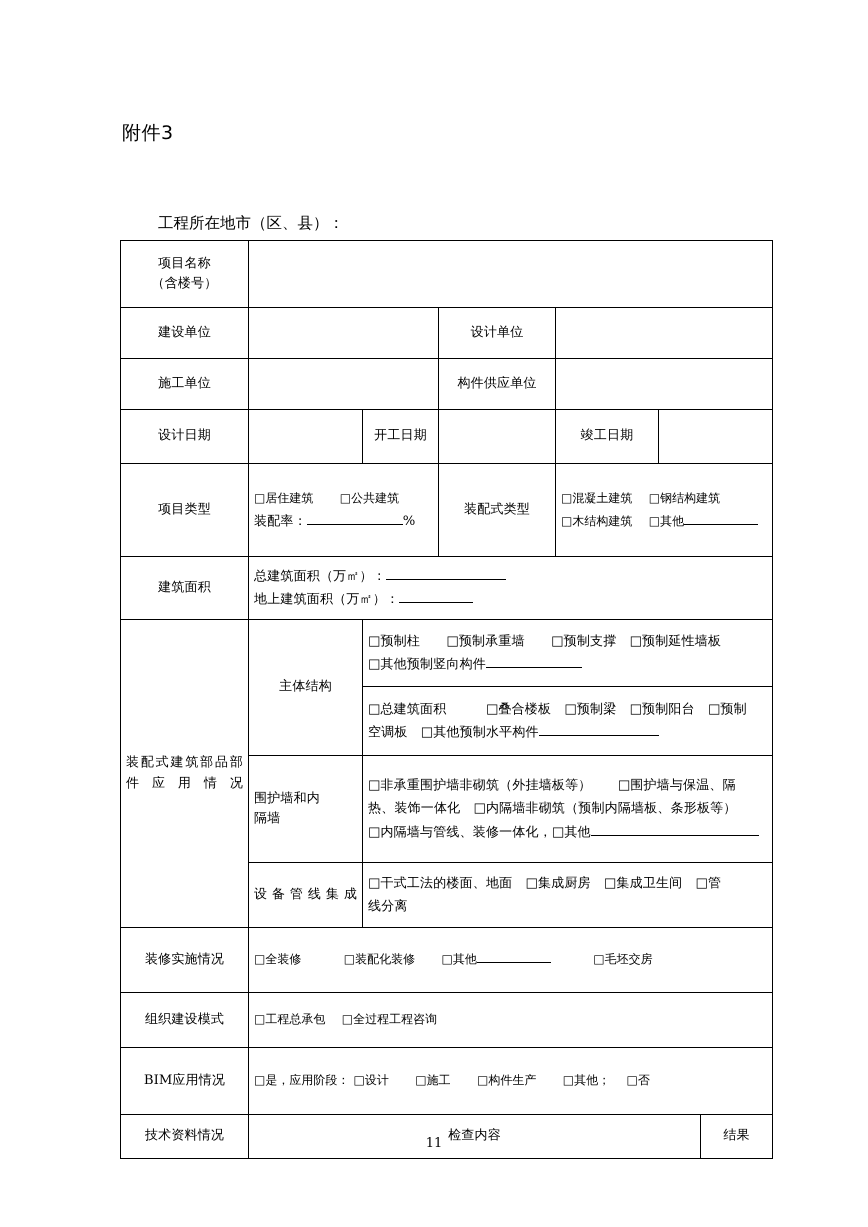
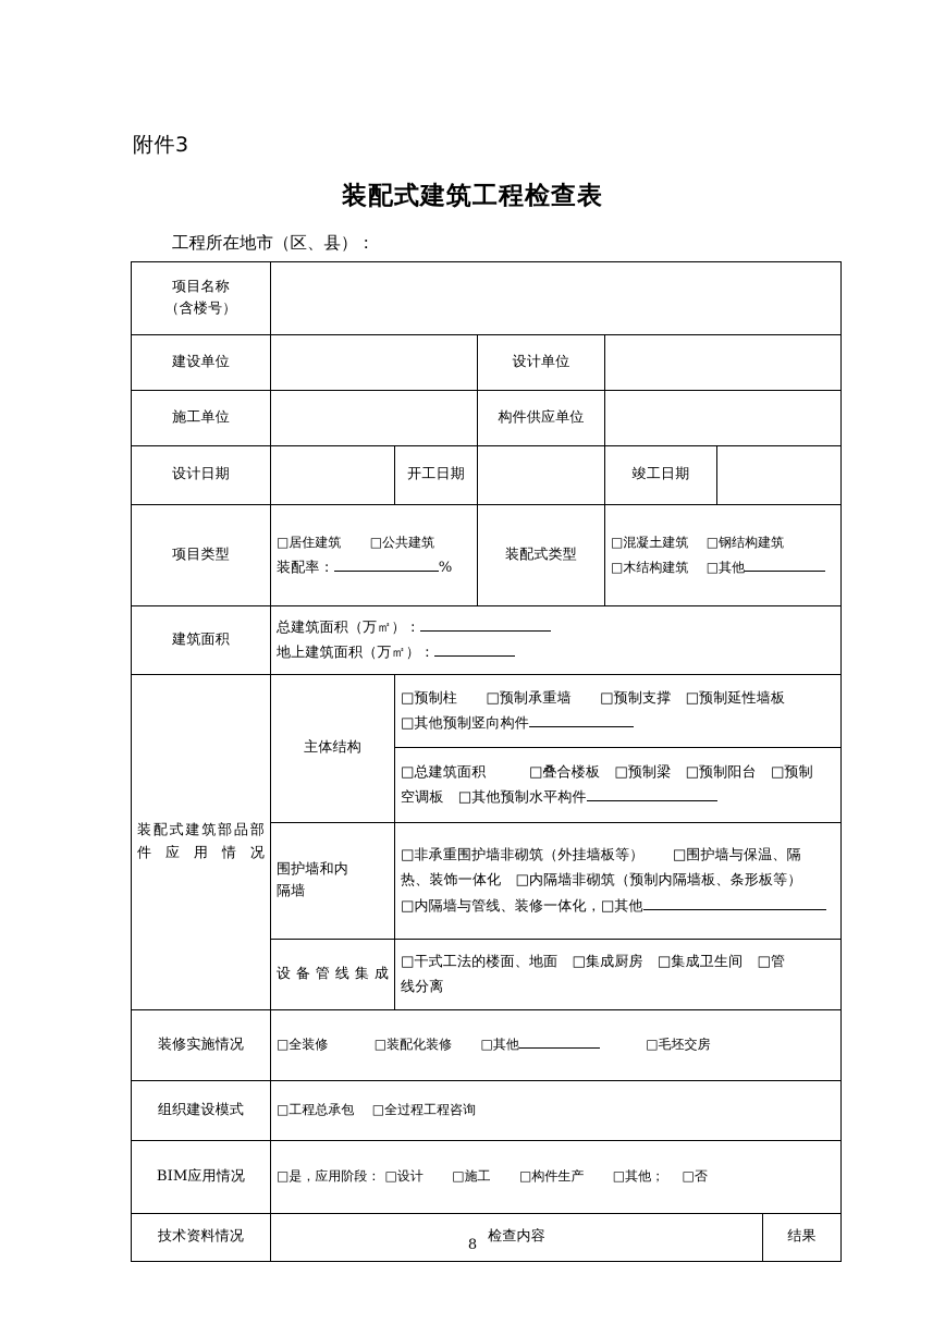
  附件3
+ 装配式建筑工程检查表
  工程所在地市（区、县）：
  项目名称 （含楼号）
  建设单位		设计单位
  施工单位		构件供应单位
  设计日期		开工日期		竣工日期
  项目类型	□居住建筑 □公共建筑 装配率： %	装配式类型	□混凝土建筑 □钢结构建筑 □木结构建筑 □其他
  建筑面积	总建筑面积（万㎡）： 地上建筑面积（万㎡）：
  装配式建筑部品部件应用情况	主体结构	□预制柱 □预制承重墙 □预制支撑 □预制延性墙板 □其他预制竖向构件
  □总建筑面积 □叠合楼板 □预制梁 □预制阳台 □预制 空调板 □其他预制水平构件
  围护墙和内 隔墙	□非承重围护墙非砌筑（外挂墙板等） □围护墙与保温、隔 热、装饰一体化 □内隔墙非砌筑（预制内隔墙板、条形板等） □内隔墙与管线、装修一体化，□其他
  设备管线集成	□干式工法的楼面、地面 □集成厨房 □集成卫生间 □管 线分离
  装修实施情况	□全装修 □装配化装修 □其他 □毛坯交房
  组织建设模式	□工程总承包 □全过程工程咨询
  BIM应用情况	□是，应用阶段： □设计 □施工 □构件生产 □其他； □否
  技术资料情况	检查内容	结果
- 11
+ 8
